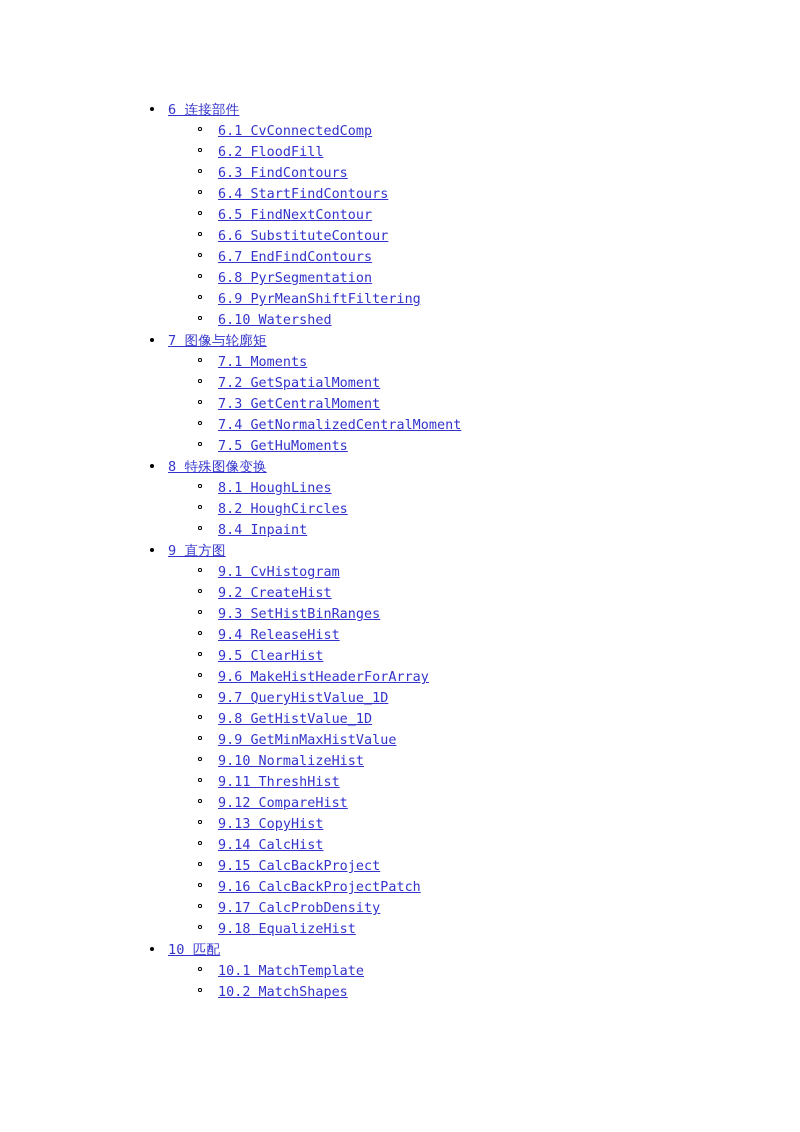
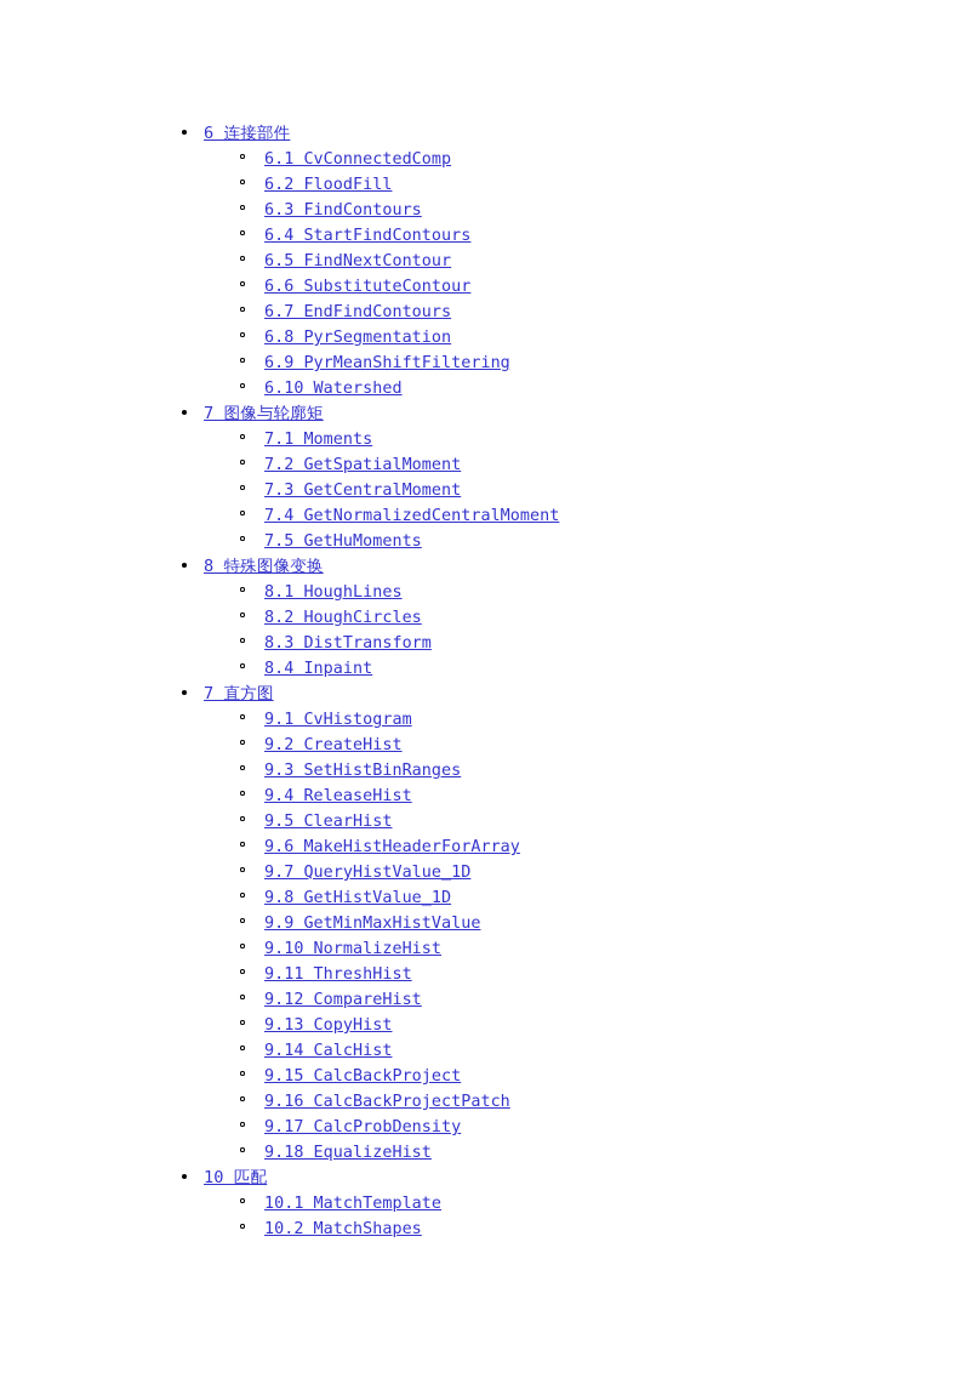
  6 连接部件
  6.1 CvConnectedComp
  6.2 FloodFill
  6.3 FindContours
  6.4 StartFindContours
  6.5 FindNextContour
  6.6 SubstituteContour
  6.7 EndFindContours
  6.8 PyrSegmentation
  6.9 PyrMeanShiftFiltering
  6.10 Watershed
  7 图像与轮廓矩
  7.1 Moments
  7.2 GetSpatialMoment
  7.3 GetCentralMoment
  7.4 GetNormalizedCentralMoment
  7.5 GetHuMoments
  8 特殊图像变换
  8.1 HoughLines
  8.2 HoughCircles
+ 8.3 DistTransform
  8.4 Inpaint
- 9 直方图
+ 7 直方图
  9.1 CvHistogram
  9.2 CreateHist
  9.3 SetHistBinRanges
  9.4 ReleaseHist
  9.5 ClearHist
  9.6 MakeHistHeaderForArray
  9.7 QueryHistValue_1D
  9.8 GetHistValue_1D
  9.9 GetMinMaxHistValue
  9.10 NormalizeHist
  9.11 ThreshHist
  9.12 CompareHist
  9.13 CopyHist
  9.14 CalcHist
  9.15 CalcBackProject
  9.16 CalcBackProjectPatch
  9.17 CalcProbDensity
  9.18 EqualizeHist
  10 匹配
  10.1 MatchTemplate
  10.2 MatchShapes
